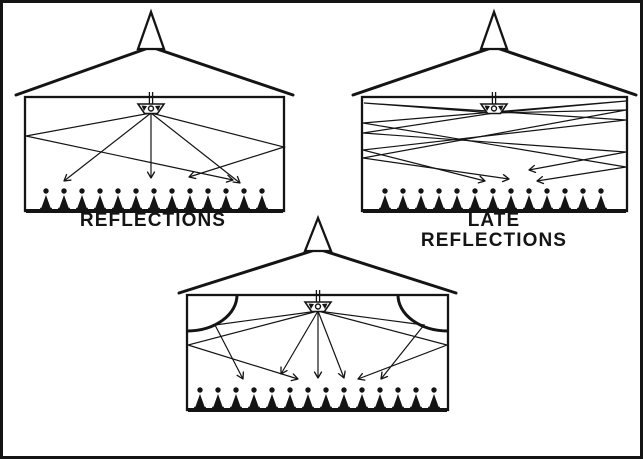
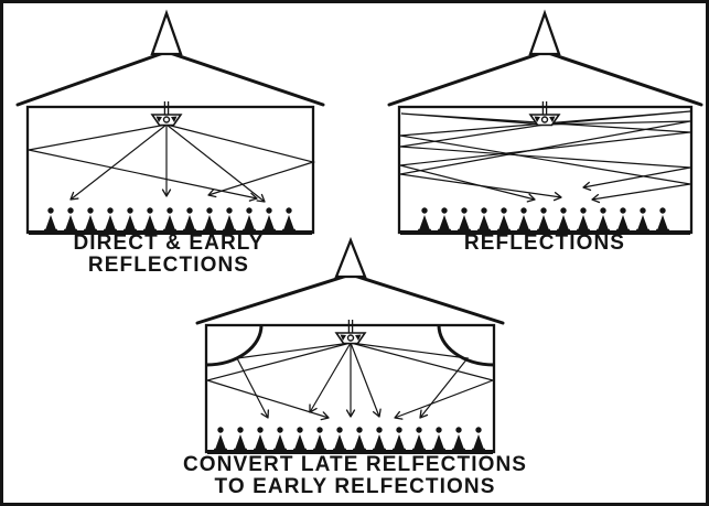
+ DIRECT & EARLY
  REFLECTIONS
- LATE
  REFLECTIONS
+ CONVERT LATE RELFECTIONS
+ TO EARLY RELFECTIONS
